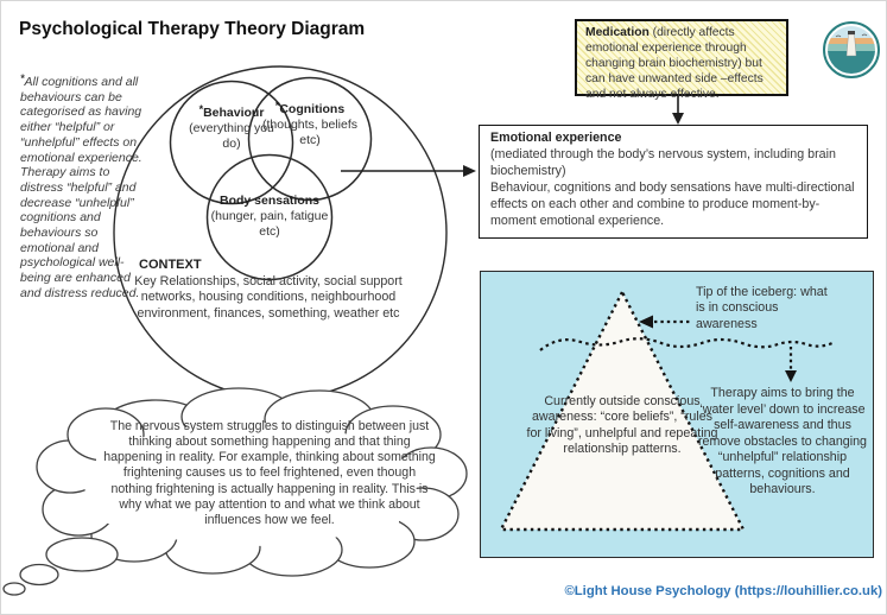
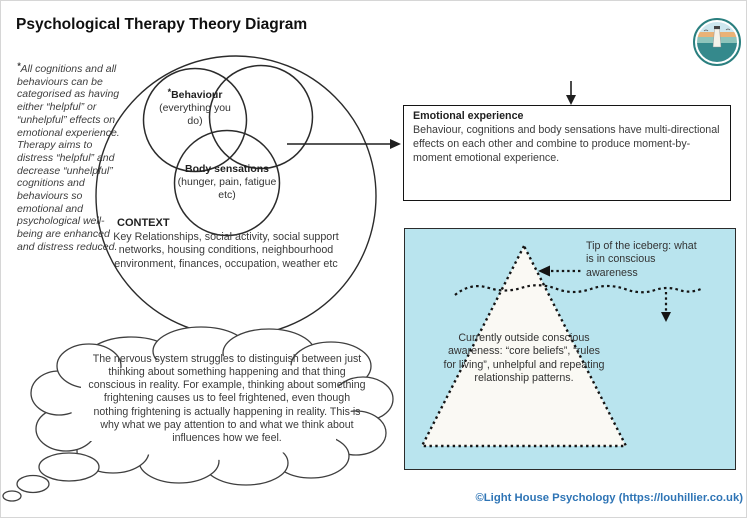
  Psychological Therapy Theory Diagram
  *All cognitions and all behaviours can be categorised as having either “helpful” or “unhelpful” effects on emotional experience. Therapy aims to distress “helpful” and decrease “unhelpful” cognitions and behaviours so emotional and psychological well-being are enhanced and distress reduced.
  *Behaviour
  (everything you do)
- *Cognitions
- (thoughts, beliefs etc)
  Body sensations
  (hunger, pain, fatigue etc)
  CONTEXT
- Key Relationships, social activity, social support networks, housing conditions, neighbourhood environment, finances, something, weather etc
+ Key Relationships, social activity, social support networks, housing conditions, neighbourhood environment, finances, occupation, weather etc
- Medication (directly affects emotional experience through changing brain biochemistry) but can have unwanted side –effects and not always effective.
  Emotional experience
- (mediated through the body’s nervous system, including brain biochemistry)
  Behaviour, cognitions and body sensations have multi-directional effects on each other and combine to produce moment-by-moment emotional experience.
  Tip of the iceberg: what is in conscious awareness
  Currently outside conscious awareness: “core beliefs”, “rules for living”, unhelpful and repeating relationship patterns.
- Therapy aims to bring the ‘water level’ down to increase self-awareness and thus remove obstacles to changing “unhelpful” relationship patterns, cognitions and behaviours.
- The nervous system struggles to distinguish between just thinking about something happening and that thing happening in reality. For example, thinking about something frightening causes us to feel frightened, even though nothing frightening is actually happening in reality. This is why what we pay attention to and what we think about influences how we feel.
+ The nervous system struggles to distinguish between just thinking about something happening and that thing conscious in reality. For example, thinking about something frightening causes us to feel frightened, even though nothing frightening is actually happening in reality. This is why what we pay attention to and what we think about influences how we feel.
  ©Light House Psychology (https://louhillier.co.uk)
